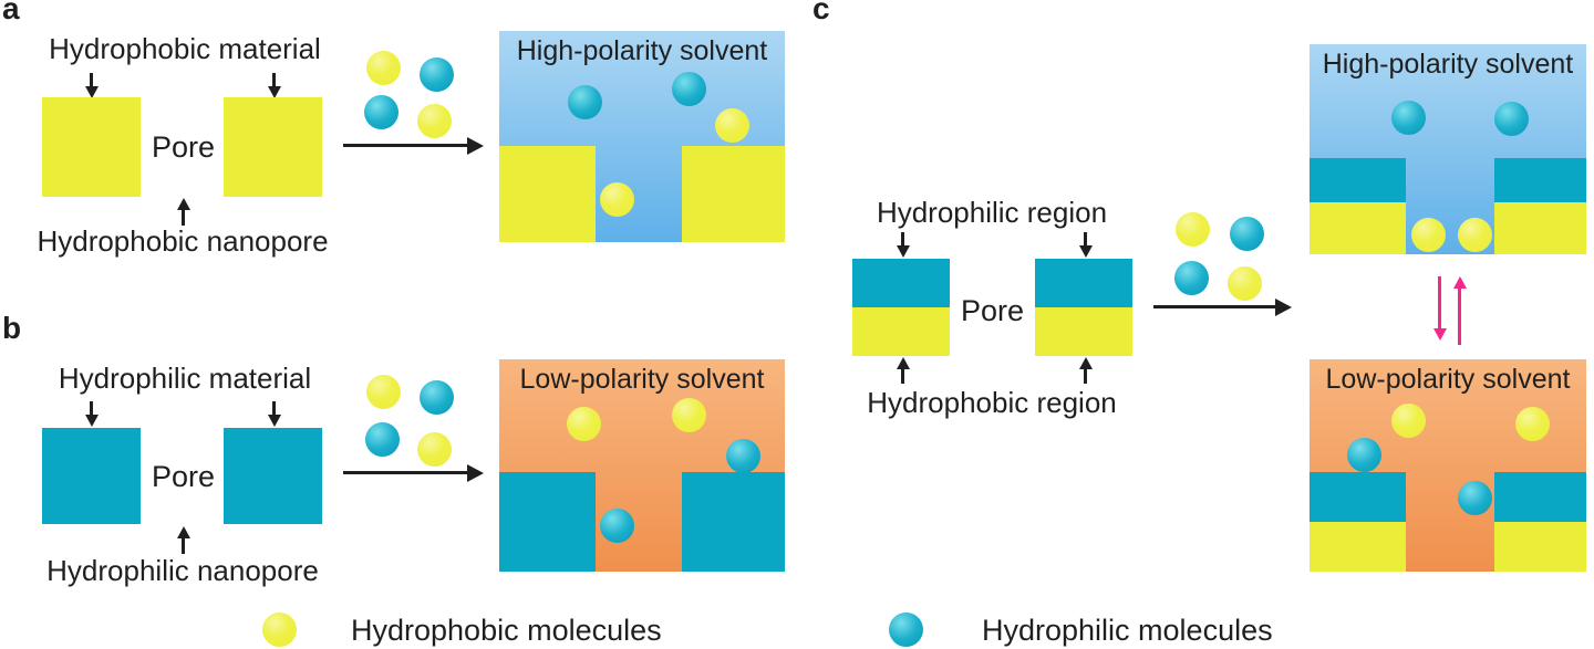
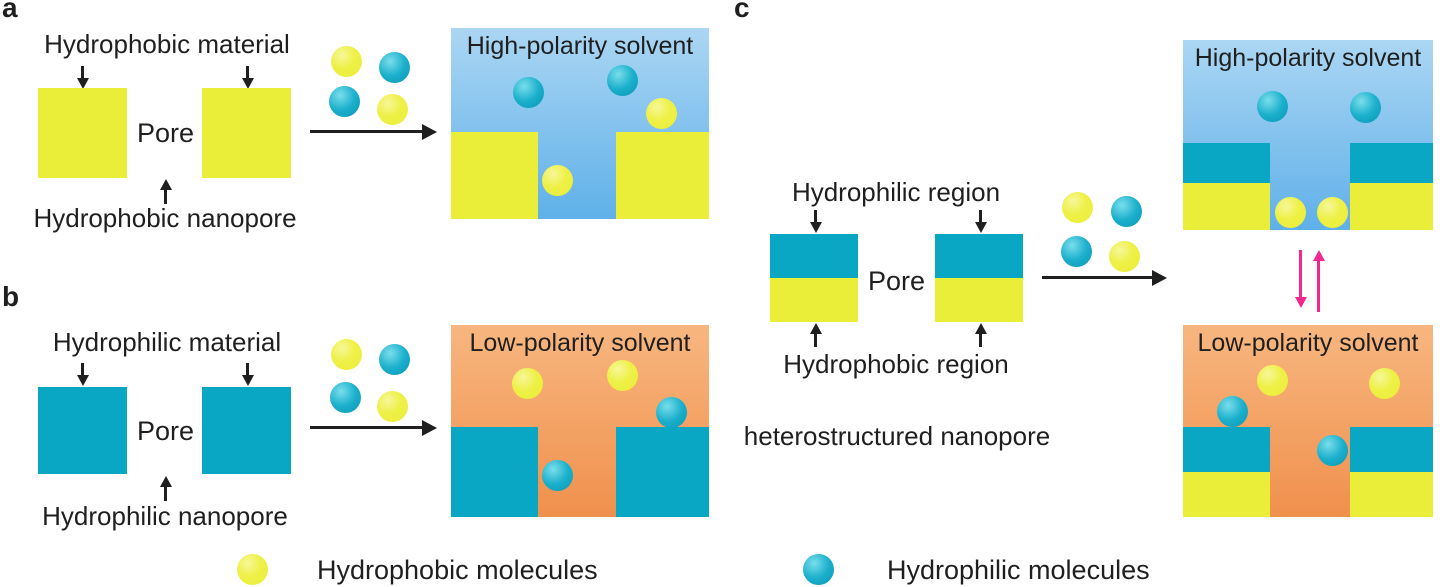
  a
  Hydrophobic material
  Pore
  Hydrophobic nanopore
  High-polarity solvent
  b
  Hydrophilic material
  Pore
  Hydrophilic nanopore
  Low-polarity solvent
  c
  Hydrophilic region
  Pore
  Hydrophobic region
+ heterostructured nanopore
  High-polarity solvent
  Low-polarity solvent
  Hydrophobic molecules
  Hydrophilic molecules
